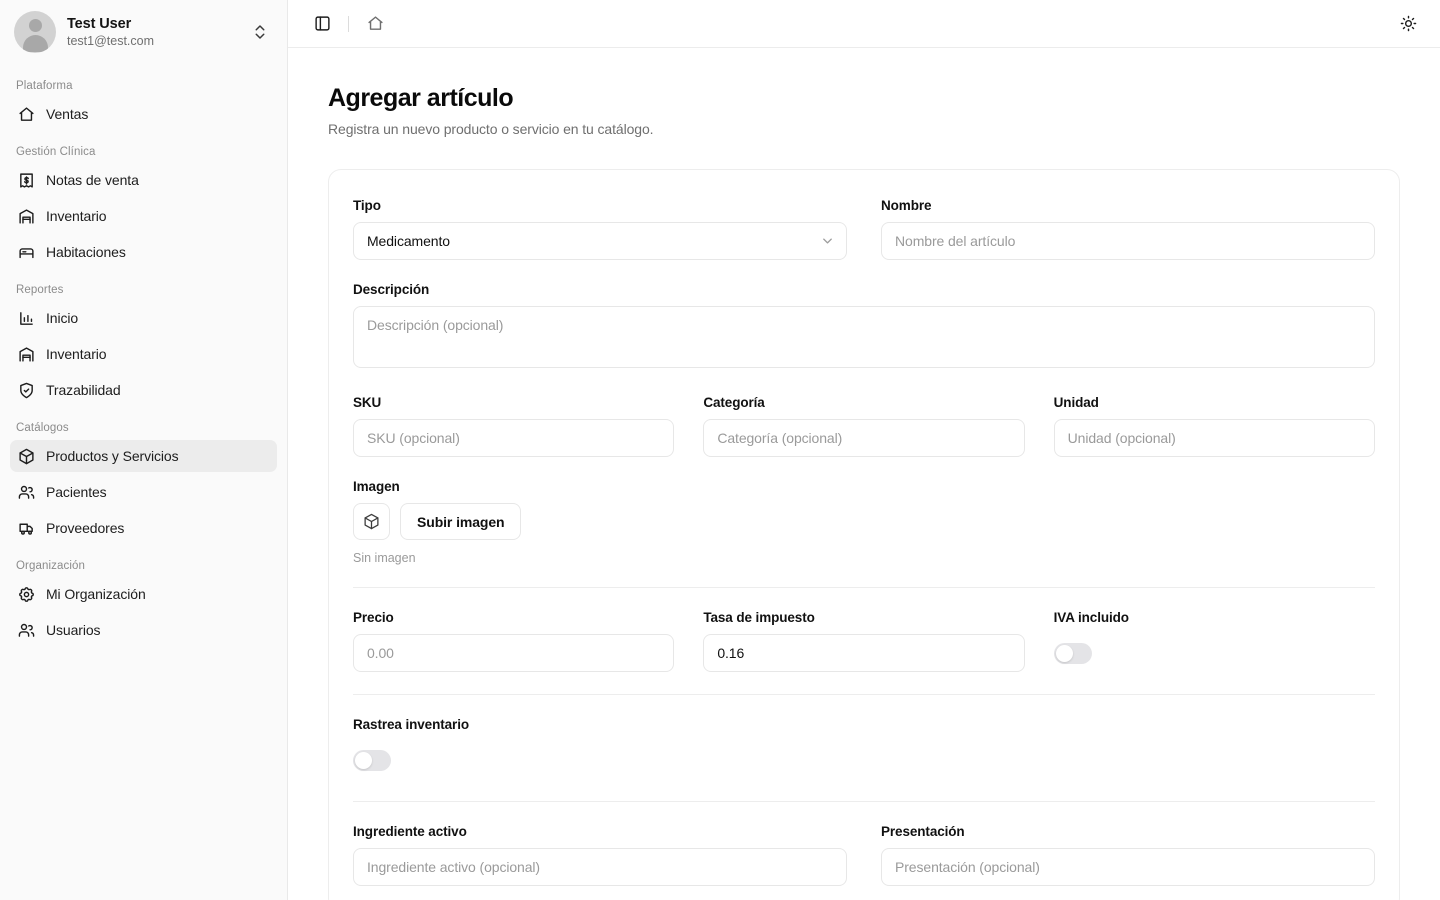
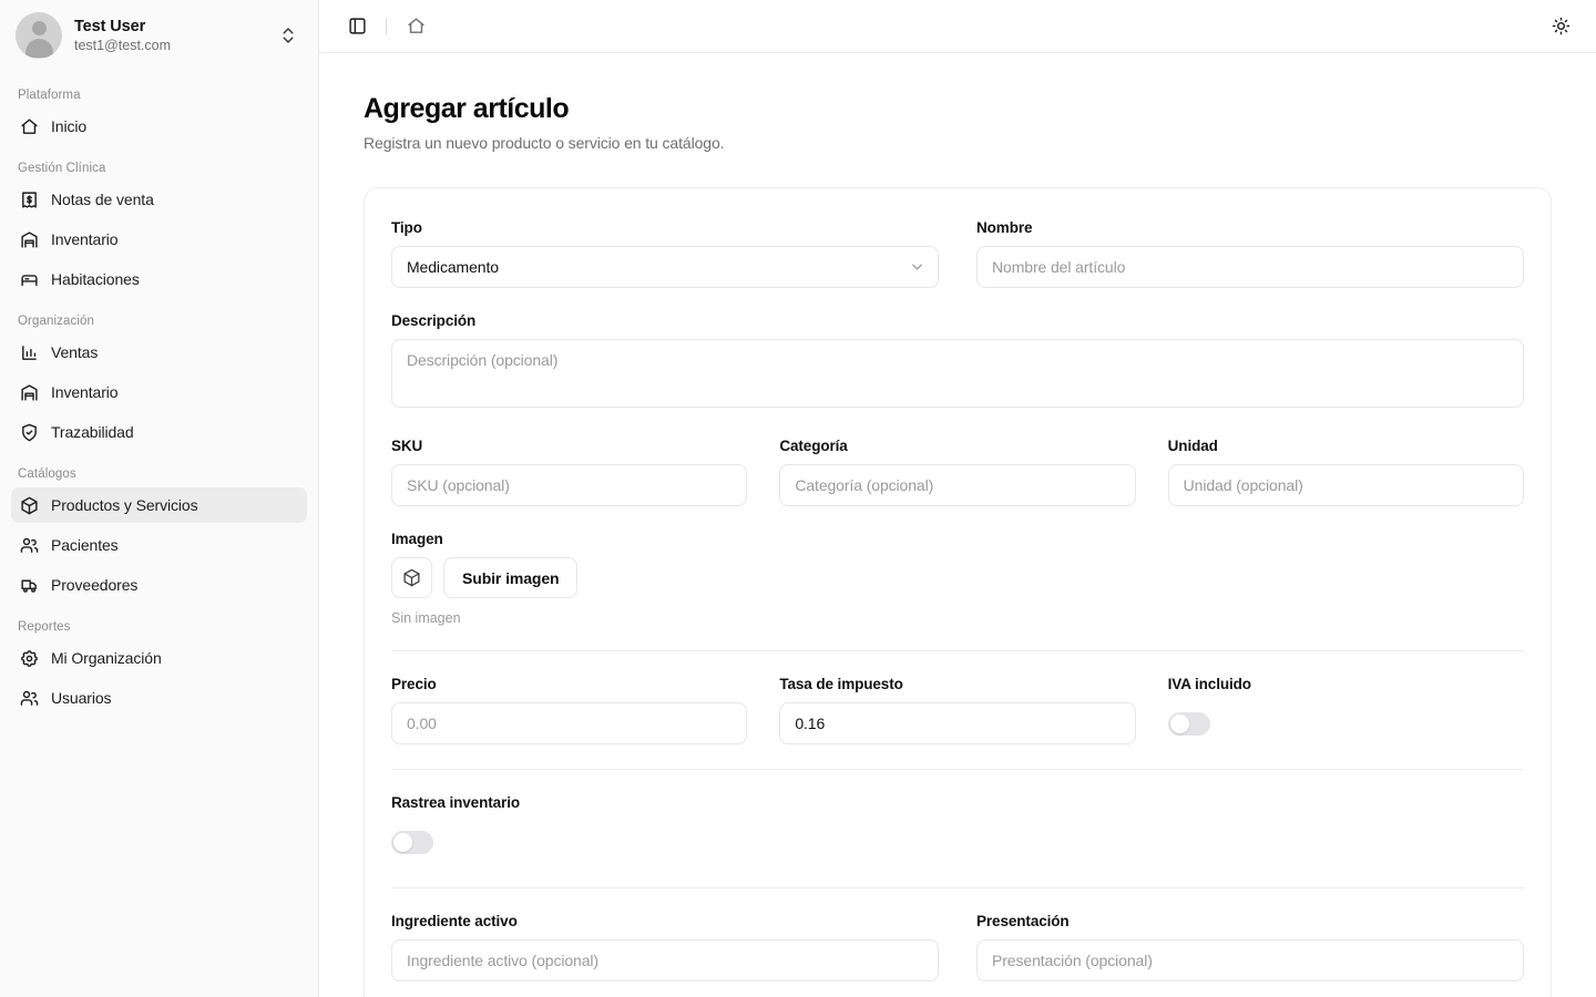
  Test User
  test1@test.com
  Plataforma
- Ventas
+ Inicio
  Gestión Clínica
  Notas de venta
  Inventario
  Habitaciones
- Reportes
+ Organización
- Inicio
+ Ventas
  Inventario
  Trazabilidad
  Catálogos
  Productos y Servicios
  Pacientes
  Proveedores
- Organización
+ Reportes
  Mi Organización
  Usuarios
  Agregar artículo
  Registra un nuevo producto o servicio en tu catálogo.
  Tipo
  Medicamento
  Nombre
  Nombre del artículo
  Descripción
  Descripción (opcional)
  SKU
  SKU (opcional)
  Categoría
  Categoría (opcional)
  Unidad
  Unidad (opcional)
  Imagen
  Subir imagen
  Sin imagen
  Precio
  0.00
  Tasa de impuesto
  0.16
  IVA incluido
  Rastrea inventario
  Ingrediente activo
  Ingrediente activo (opcional)
  Presentación
  Presentación (opcional)
